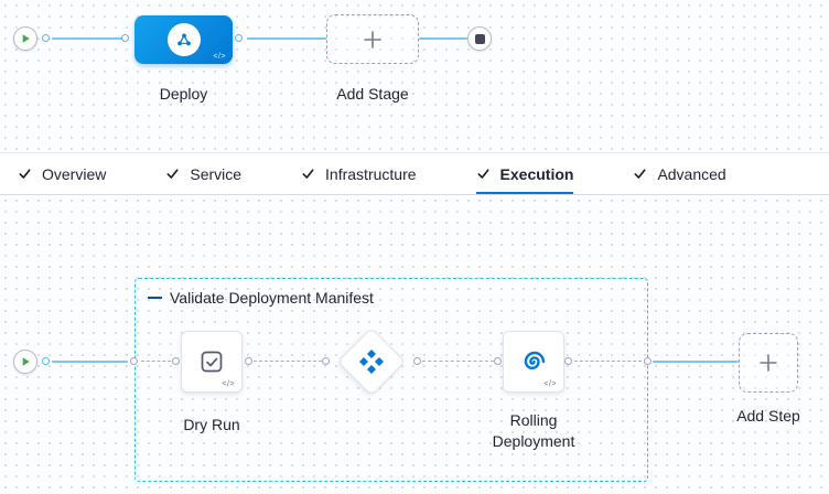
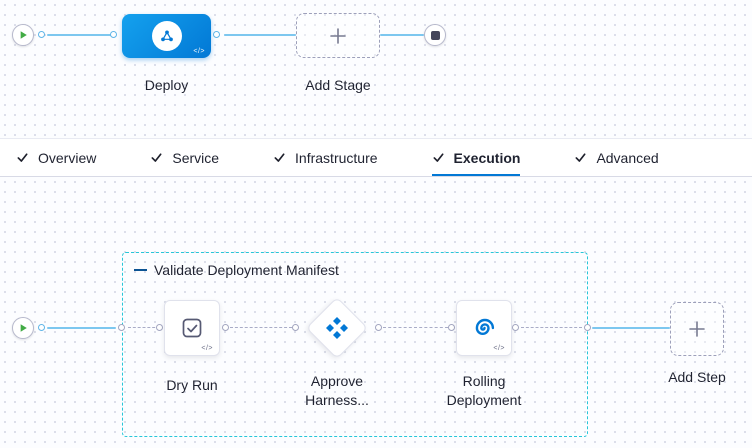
  Deploy
  Add Stage
  Overview
  Service
  Infrastructure
  Execution
  Advanced
  Validate Deployment Manifest
  Dry Run
+ Approve Harness...
  Rolling Deployment
  Add Step
